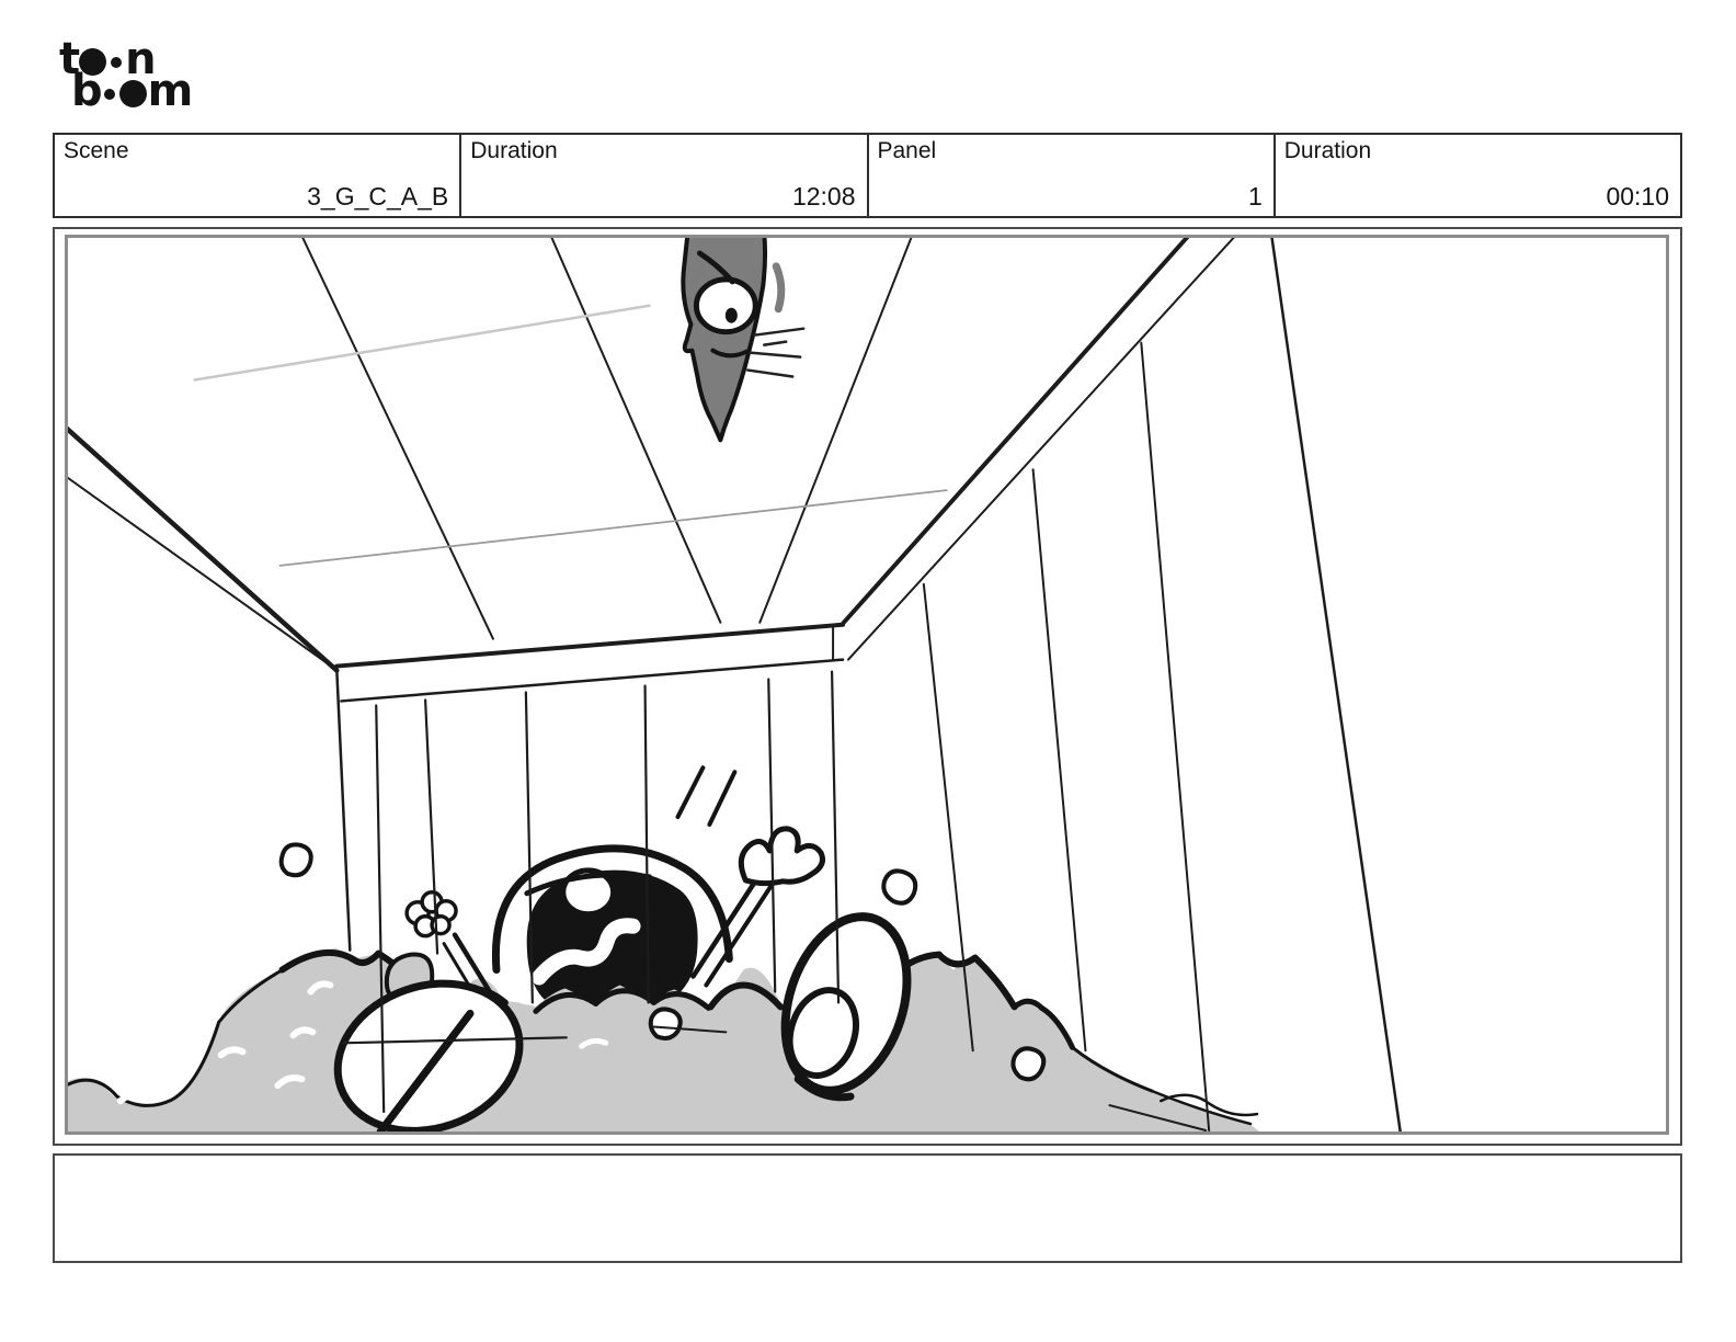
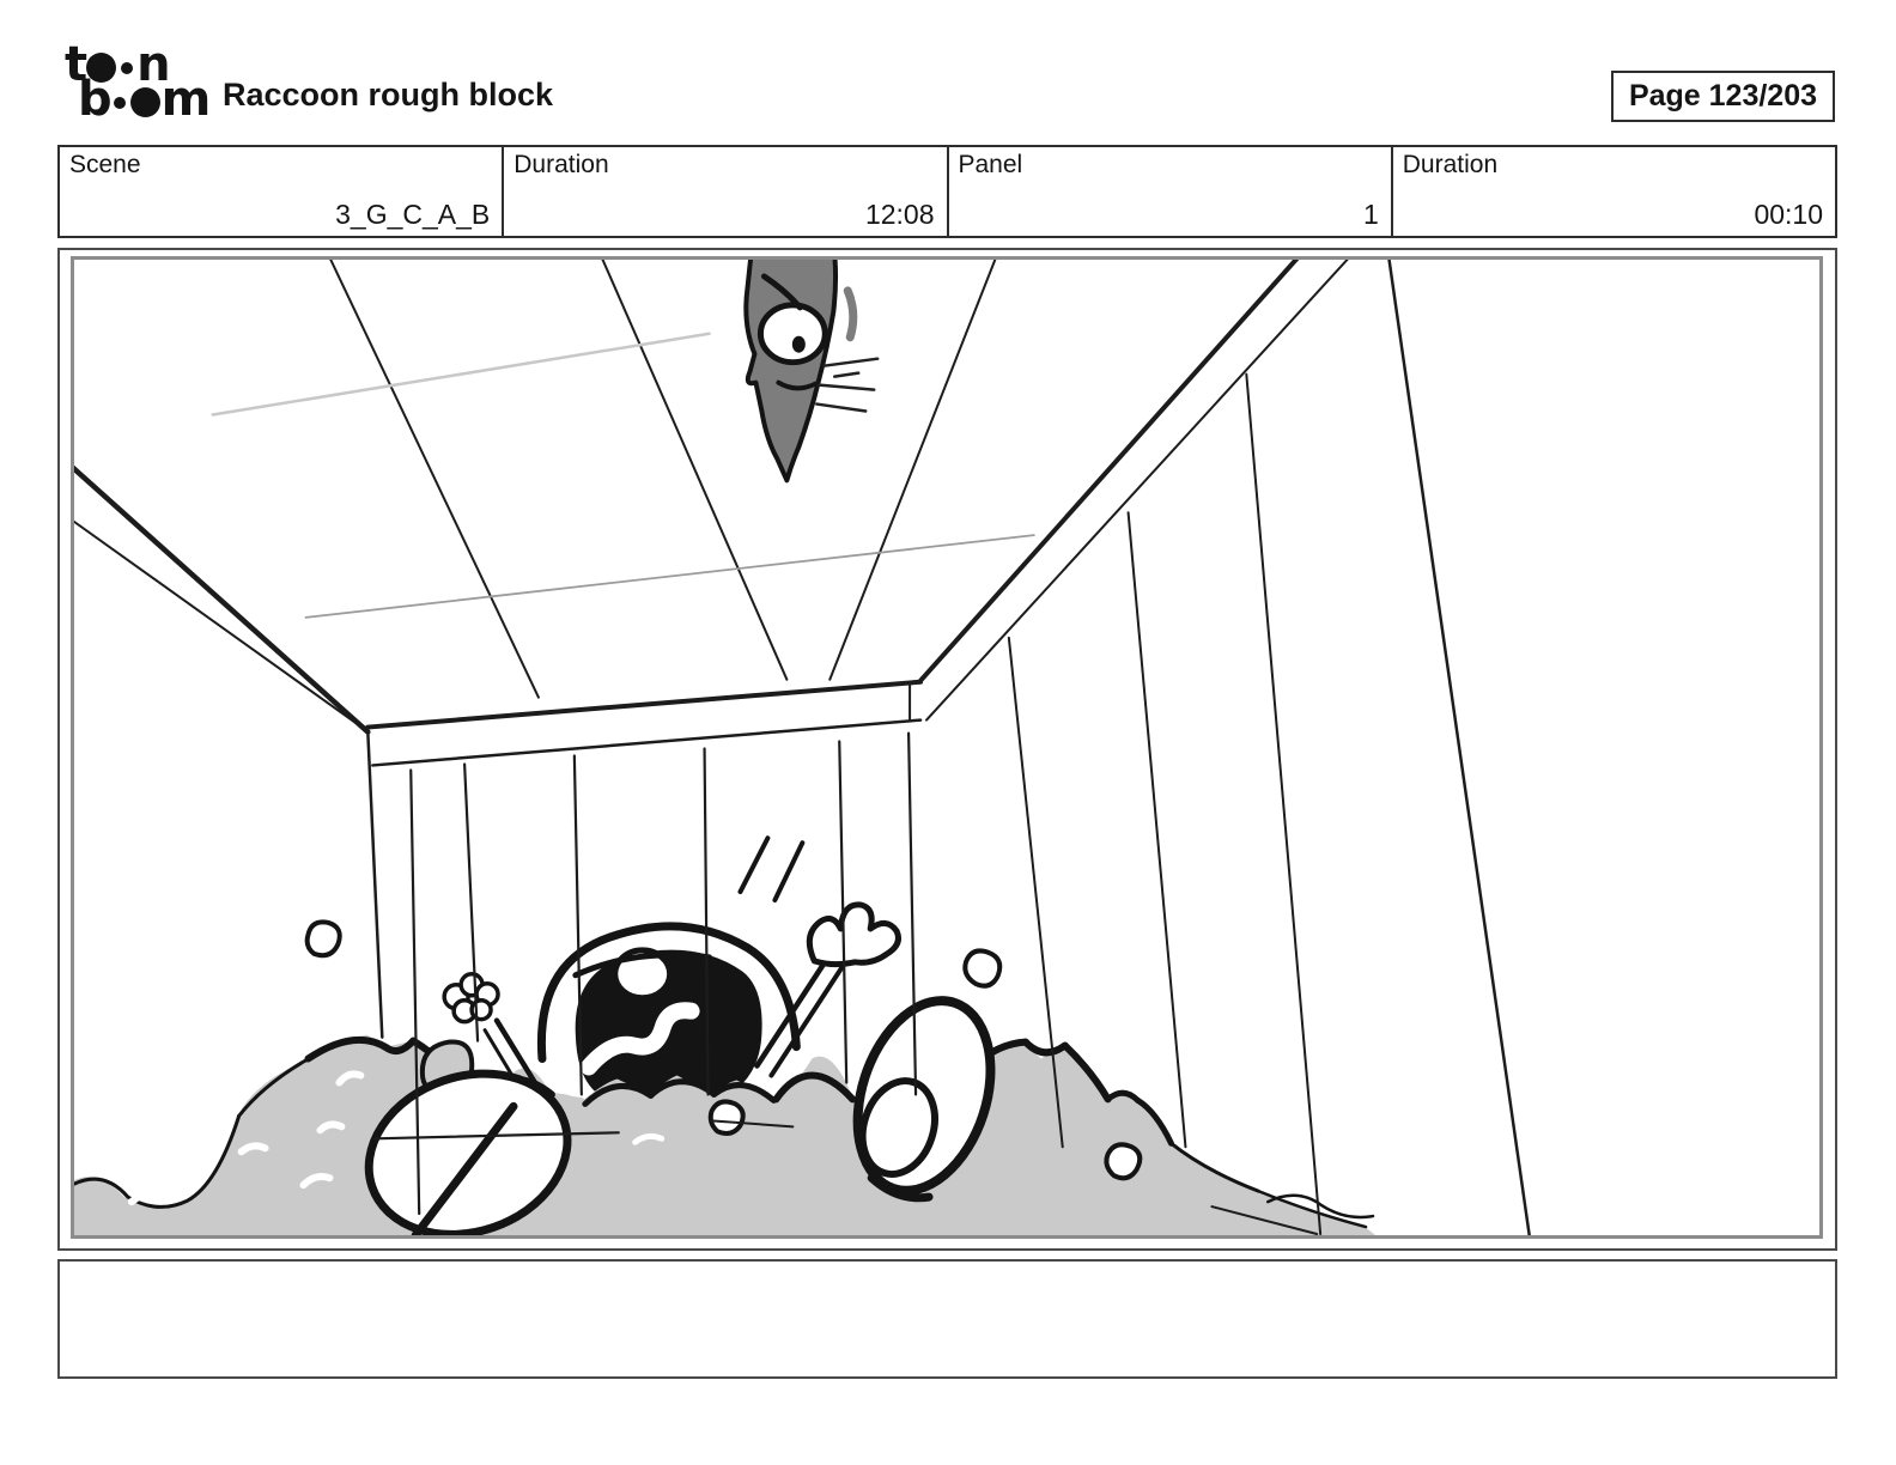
  t
  n
  b
  m
+ Raccoon rough block
+ Page 123/203
  Scene
  3_G_C_A_B
  Duration
  12:08
  Panel
  1
  Duration
  00:10
